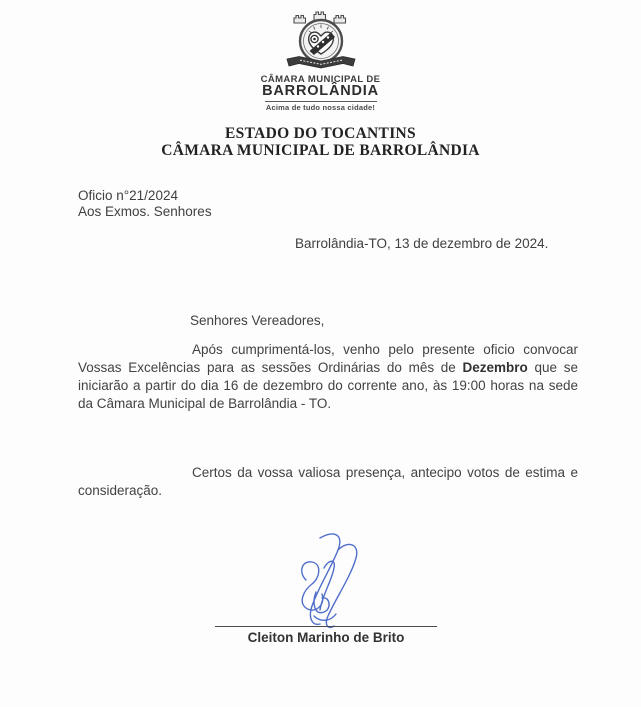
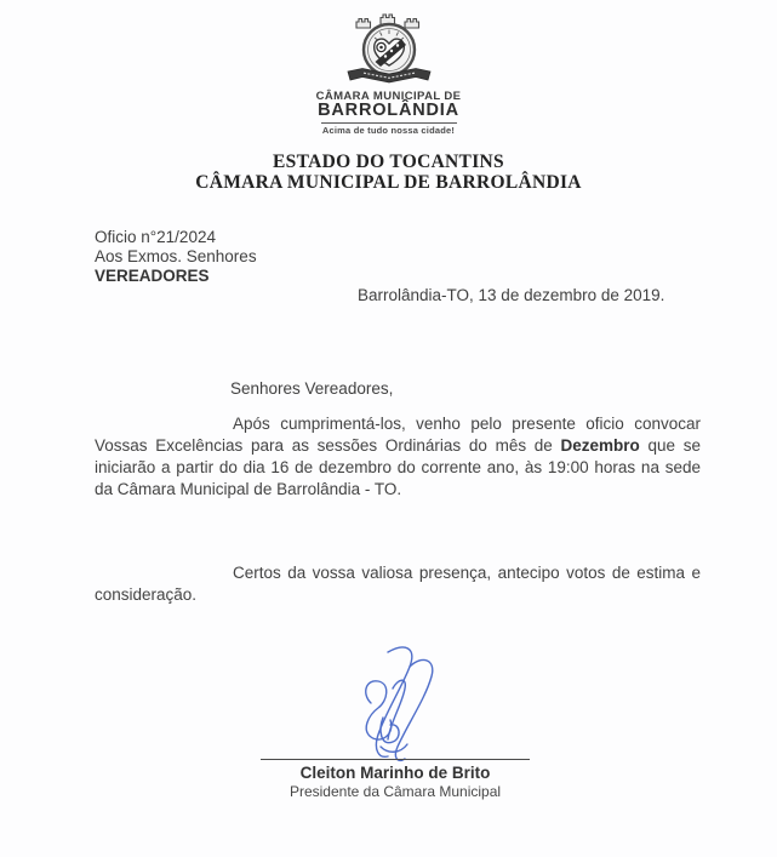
  CÂMARA MUNICIPAL DE
  BARROLÂNDIA
  Acima de tudo nossa cidade!
  ESTADO DO TOCANTINS
  CÂMARA MUNICIPAL DE BARROLÂNDIA
  Oficio n°21/2024
  Aos Exmos. Senhores
+ VEREADORES
- Barrolândia-TO, 13 de dezembro de 2024.
+ Barrolândia-TO, 13 de dezembro de 2019.
  Senhores Vereadores,
  Após cumprimentá-los, venho pelo presente oficio convocar Vossas Excelências para as sessões Ordinárias do mês de Dezembro que se iniciarão a partir do dia 16 de dezembro do corrente ano, às 19:00 horas na sede da Câmara Municipal de Barrolândia - TO.
  Certos da vossa valiosa presença, antecipo votos de estima e consideração.
  Cleiton Marinho de Brito
+ Presidente da Câmara Municipal
